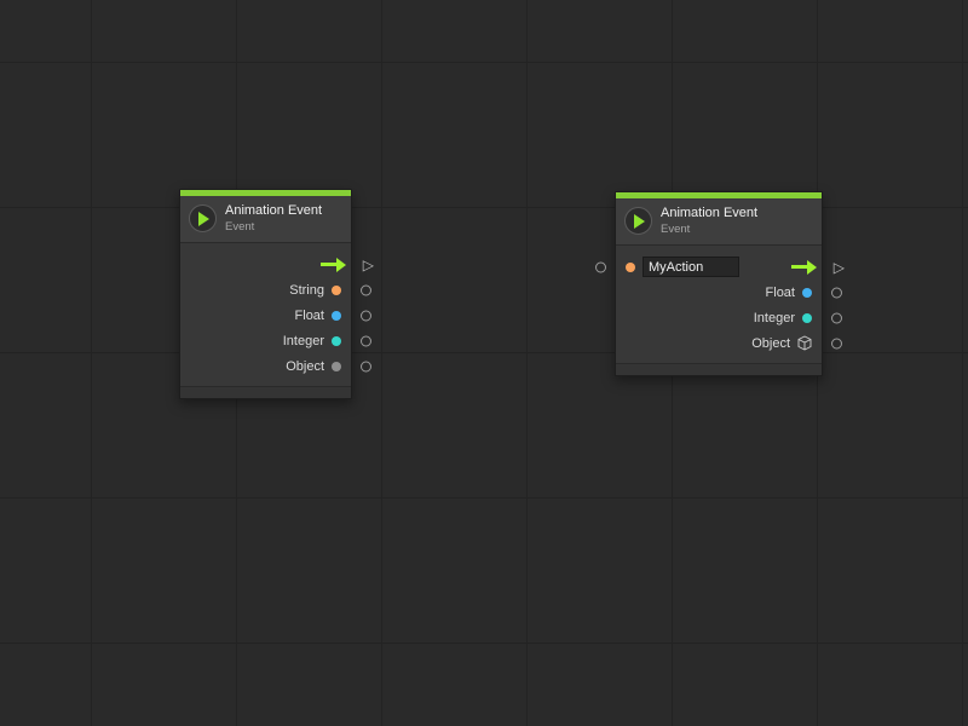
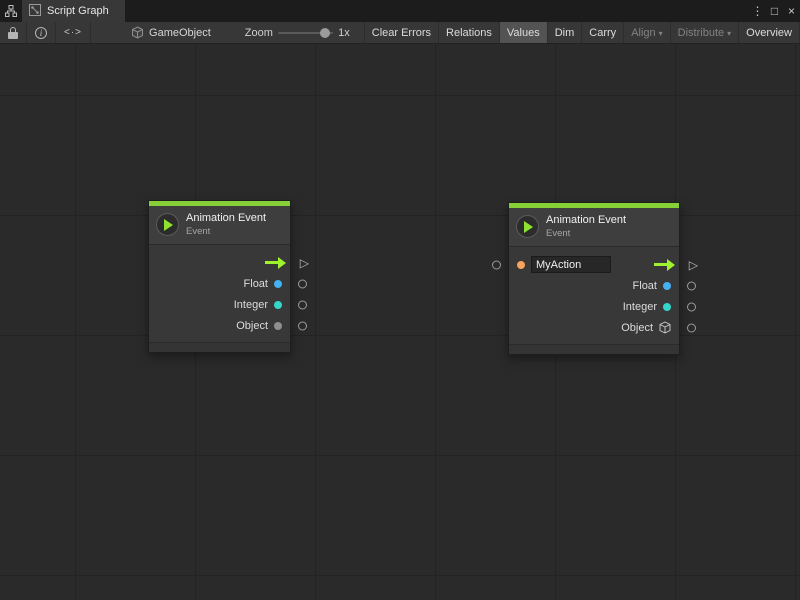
+ Script Graph
+ ⋮
+ □
+ ×
+ i
+ <·>
+ GameObject
+ Zoom
+ 1x
+ Clear Errors
+ Relations
+ Values
+ Dim
+ Carry
+ Align
+ Distribute
+ Overview
  Animation Event
  Event
  ▷
- String
  Float
  Integer
  Object
  Animation Event
  Event
  MyAction
  ▷
  Float
  Integer
  Object
